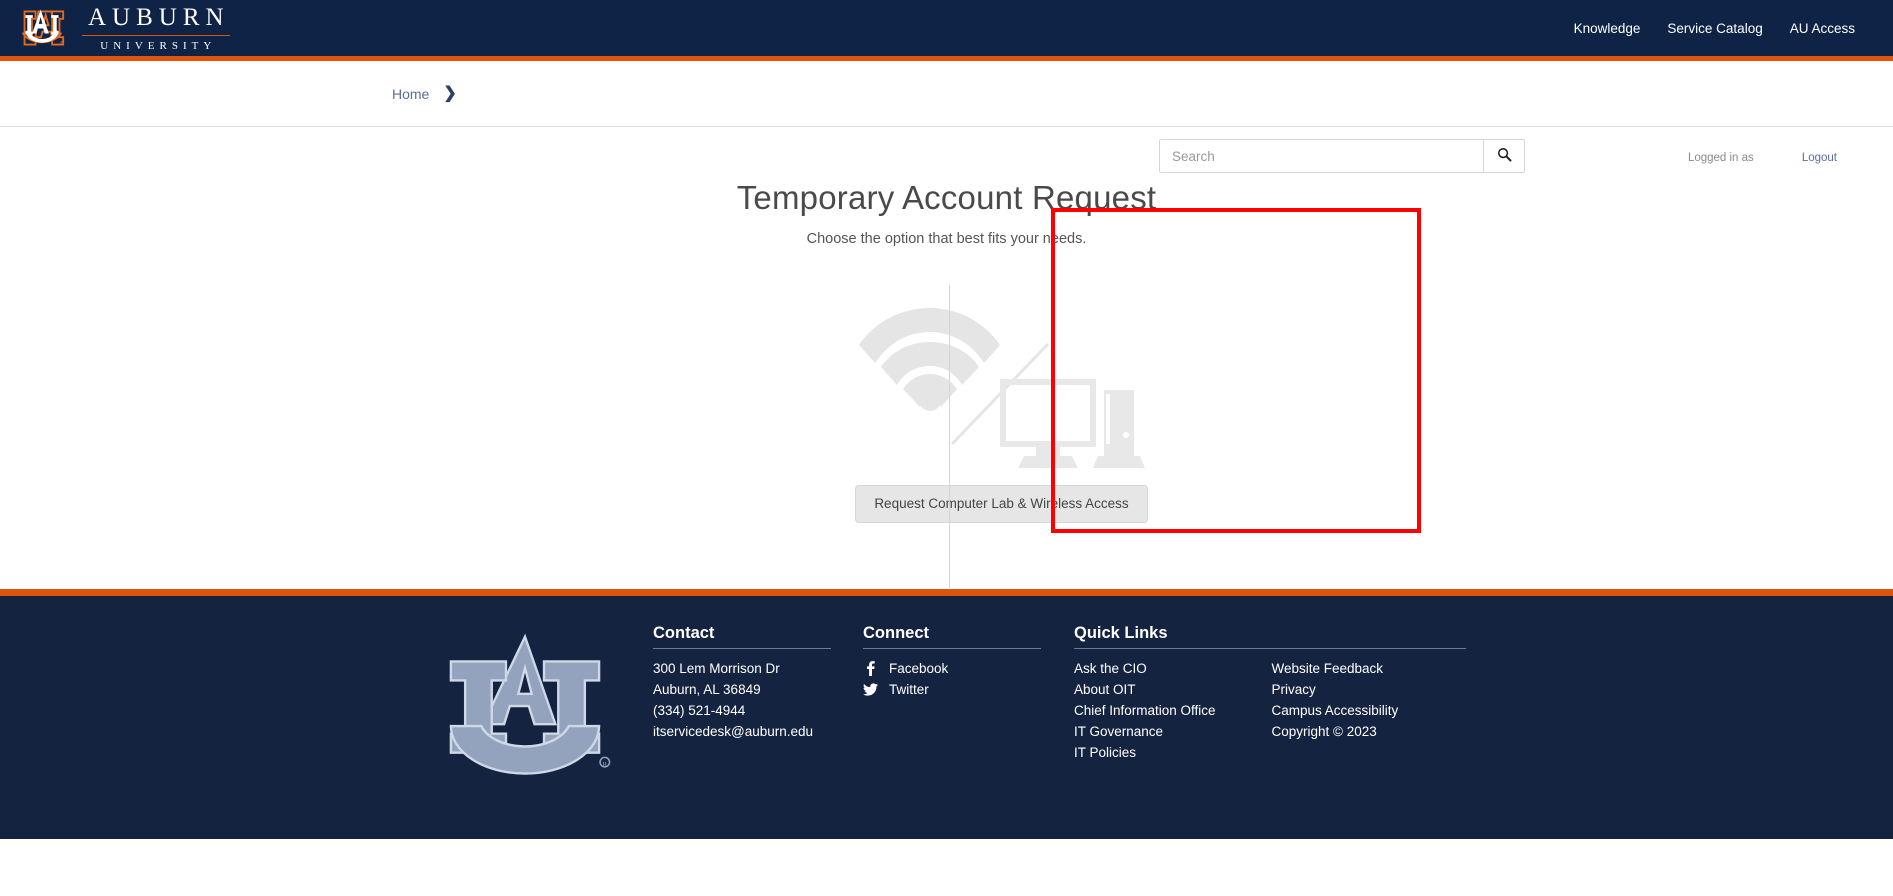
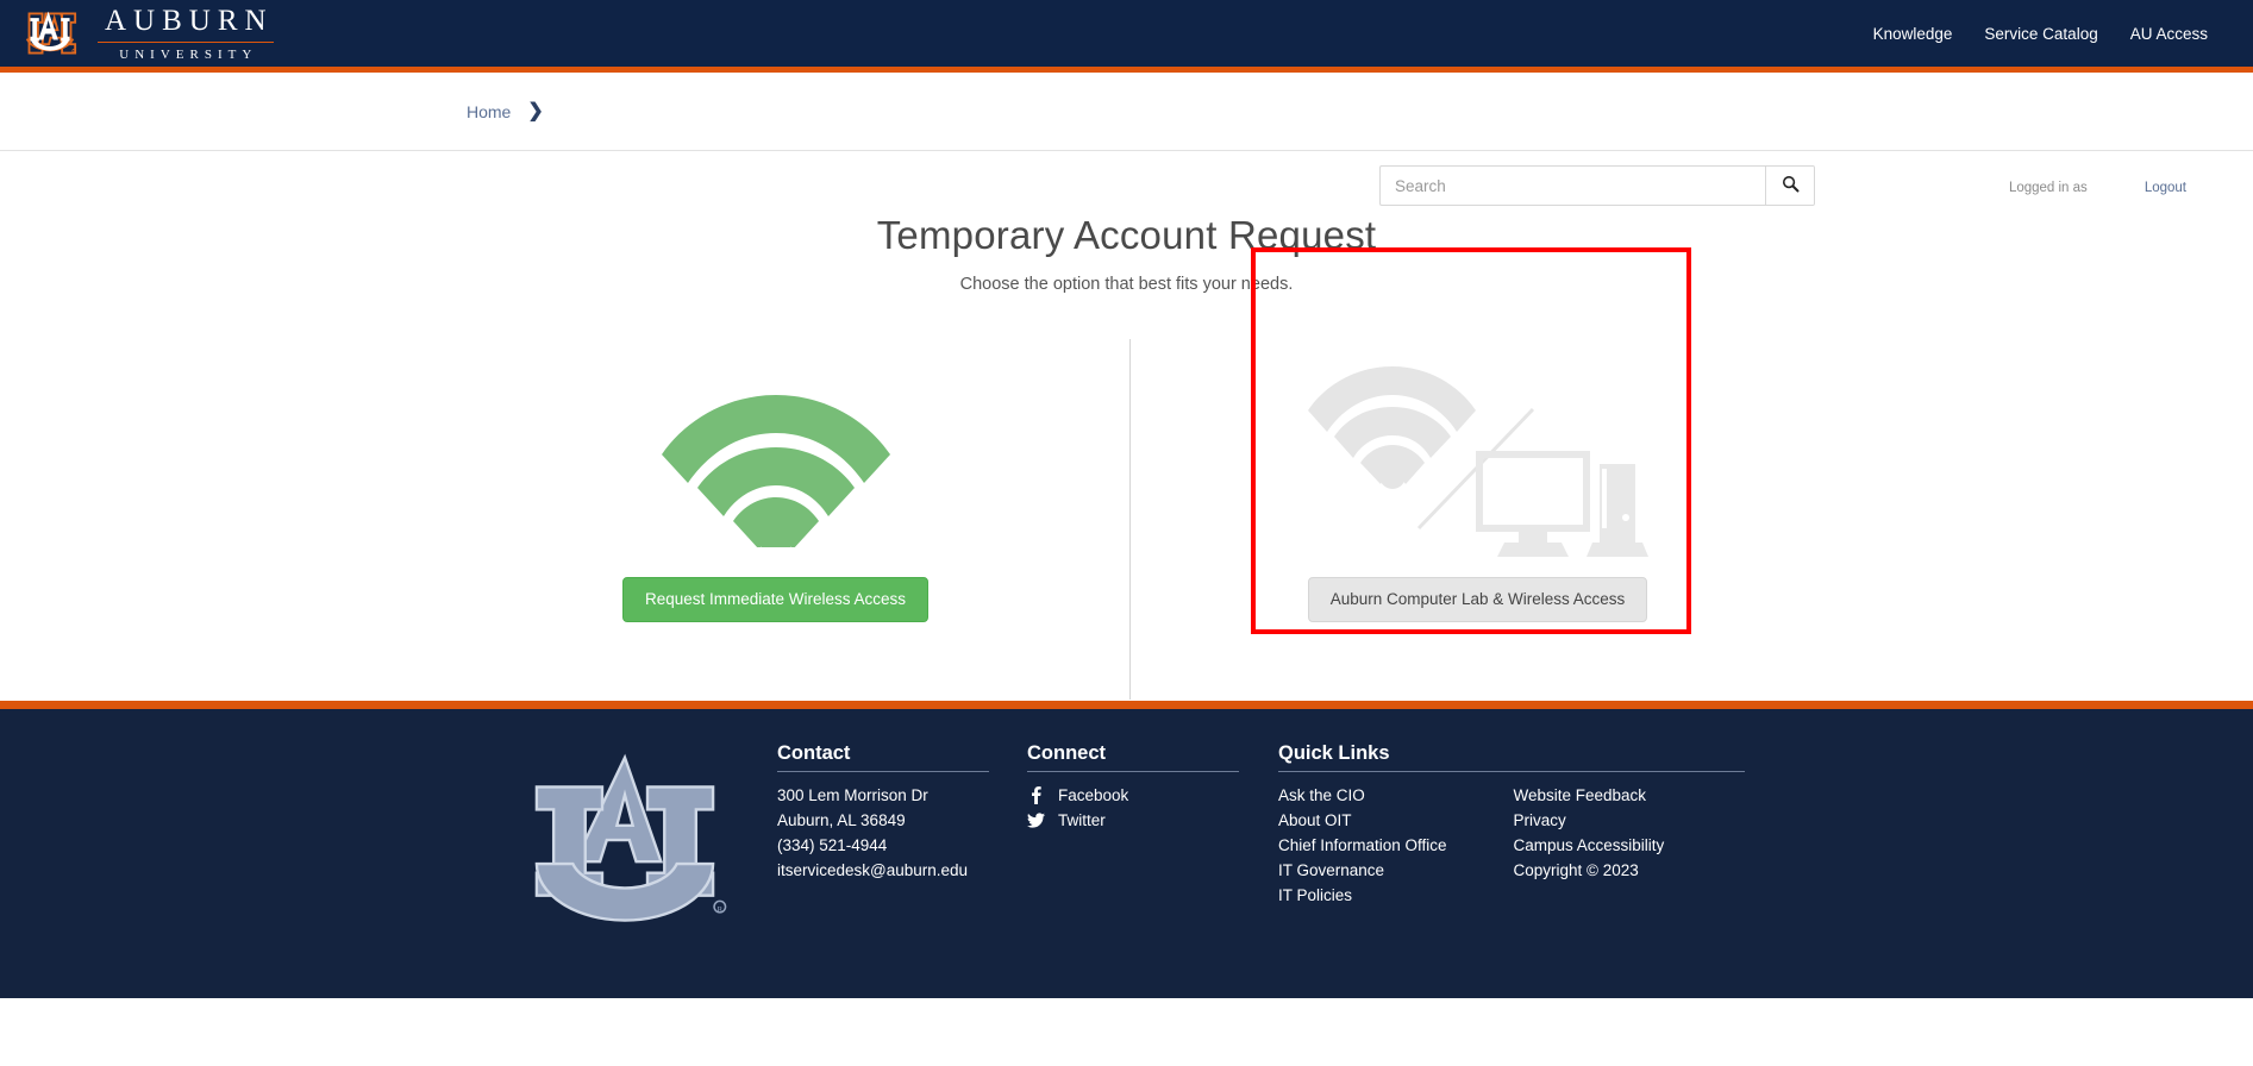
  AUBURN
  UNIVERSITY
  Knowledge
  Service Catalog
  AU Access
  Home
  ❯
  Search
  Logged in as
  Logout
  Temporary Account Request
  Choose the option that best fits your needs.
+ Request Immediate Wireless Access
- Request Computer Lab & Wireless Access
+ Auburn Computer Lab & Wireless Access
  Contact
  300 Lem Morrison Dr
  Auburn, AL 36849
  (334) 521-4944
  itservicedesk@auburn.edu
  Connect
  Facebook
  Twitter
  Quick Links
  Ask the CIO
  About OIT
  Chief Information Office
  IT Governance
  IT Policies
  Website Feedback
  Privacy
  Campus Accessibility
  Copyright © 2023
